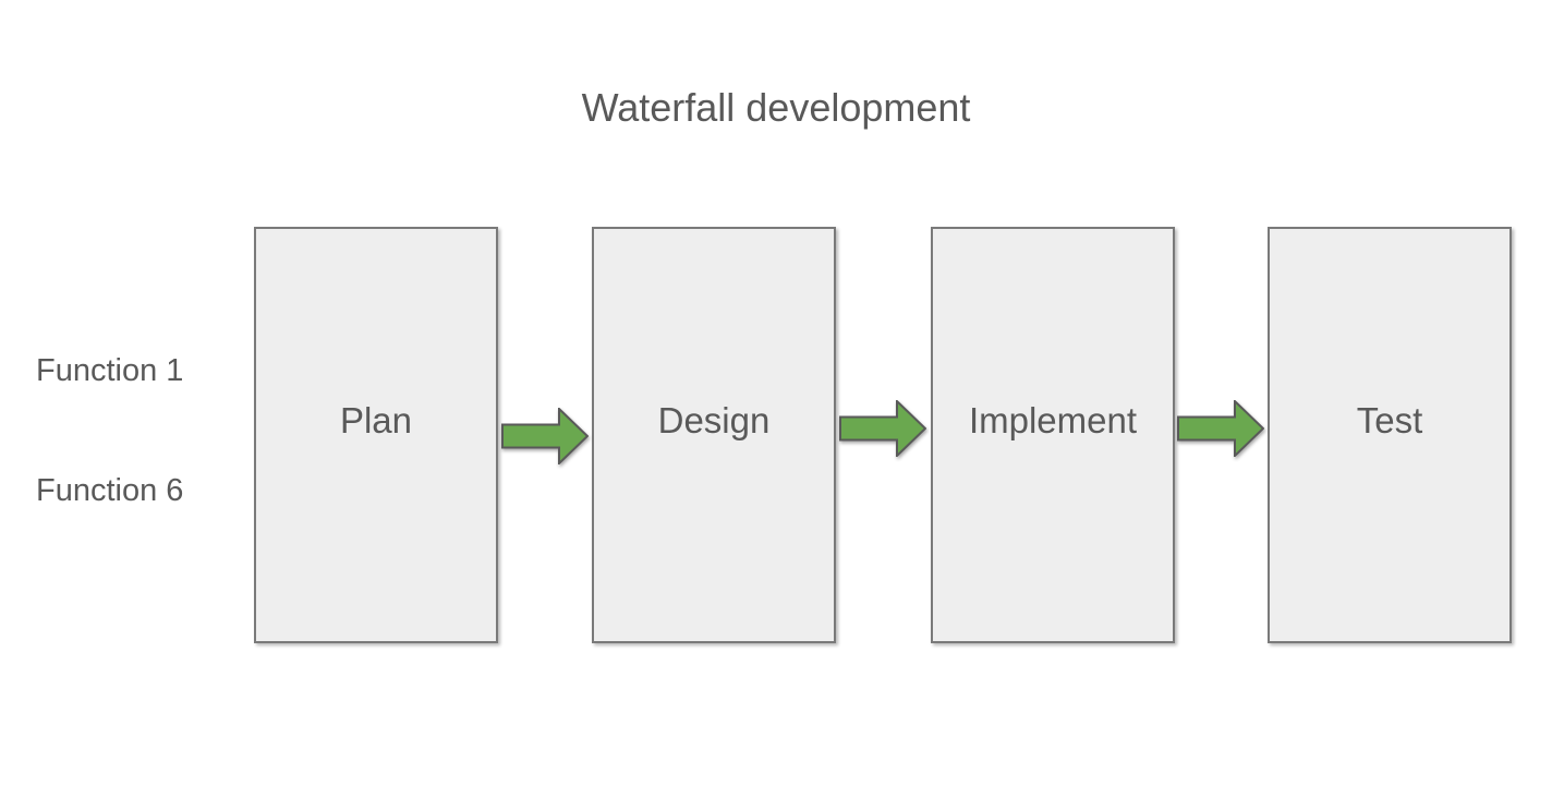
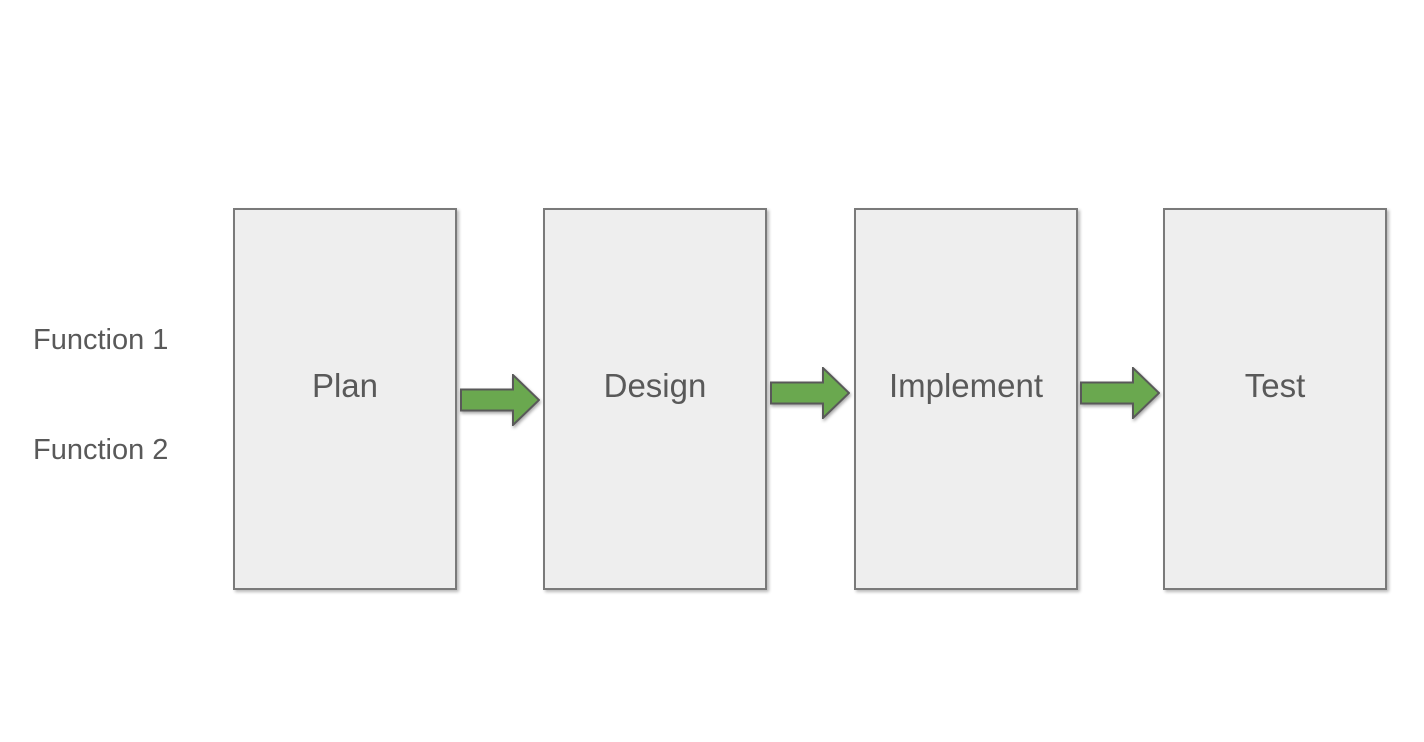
- Waterfall development
  Function 1
- Function 6
+ Function 2
  Plan
  Design
  Implement
  Test
